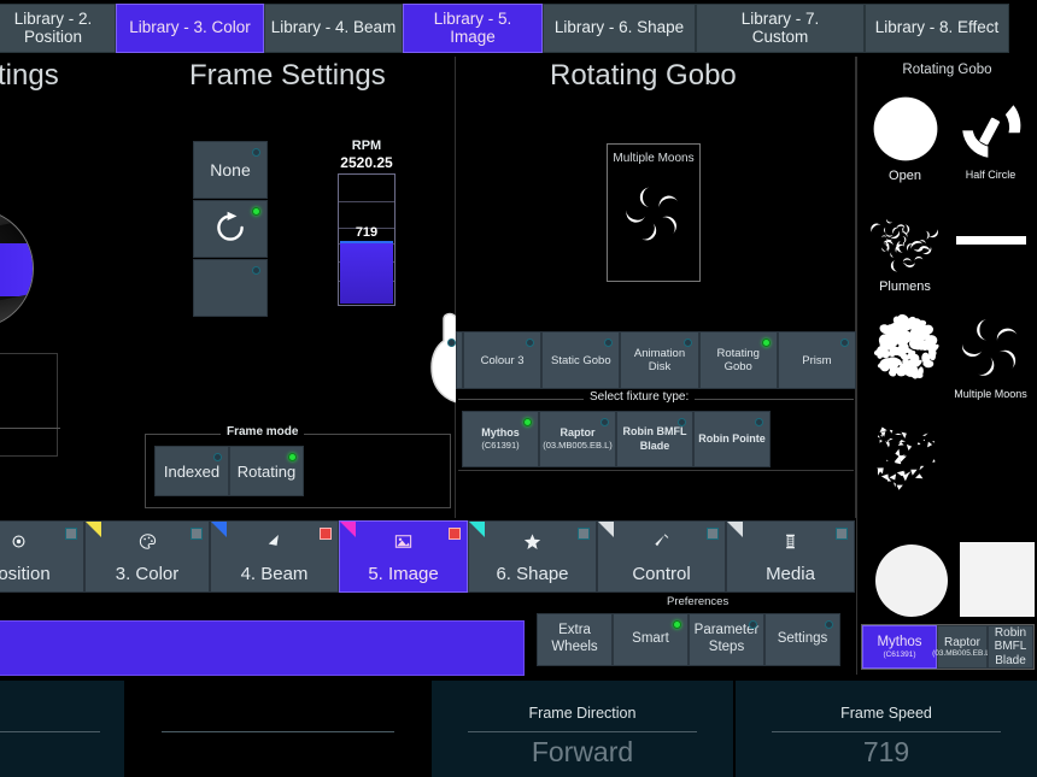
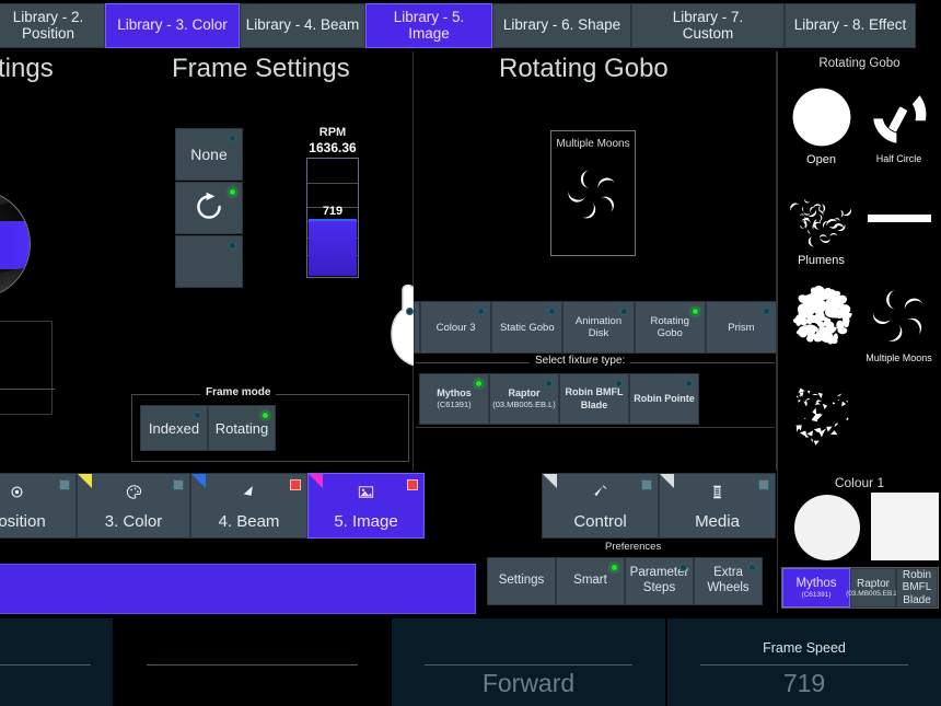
  Library - 2.
  Position
  Library - 3. Color
  Library - 4. Beam
  Library - 5.
  Image
  Library - 6. Shape
  Library - 7.
  Custom
  Library - 8. Effect
  tings
  Frame Settings
  None
  RPM
- 2520.25
+ 1636.36
  719
  Frame mode
  Indexed
  Rotating
  Rotating Gobo
  Multiple Moons
  Colour 3
  Static Gobo
  Animation Disk
  Rotating Gobo
  Prism
  Select fixture type:
  Mythos
  (C61391)
  Raptor
  (03.MB005.EB.L)
  Robin BMFL Blade
  Robin Pointe
  Rotating Gobo
  Open
  Half Circle
  Plumens
  Multiple Moons
  osition
  3. Color
  4. Beam
  5. Image
- 6. Shape
  Control
  Media
  Preferences
- Extra Wheels
+ Settings
  Smart
  Parameter Steps
- Settings
+ Extra Wheels
+ Colour 1
  Mythos
  Raptor
  Robin BMFL Blade
- Frame Direction
  Forward
  Frame Speed
  719
